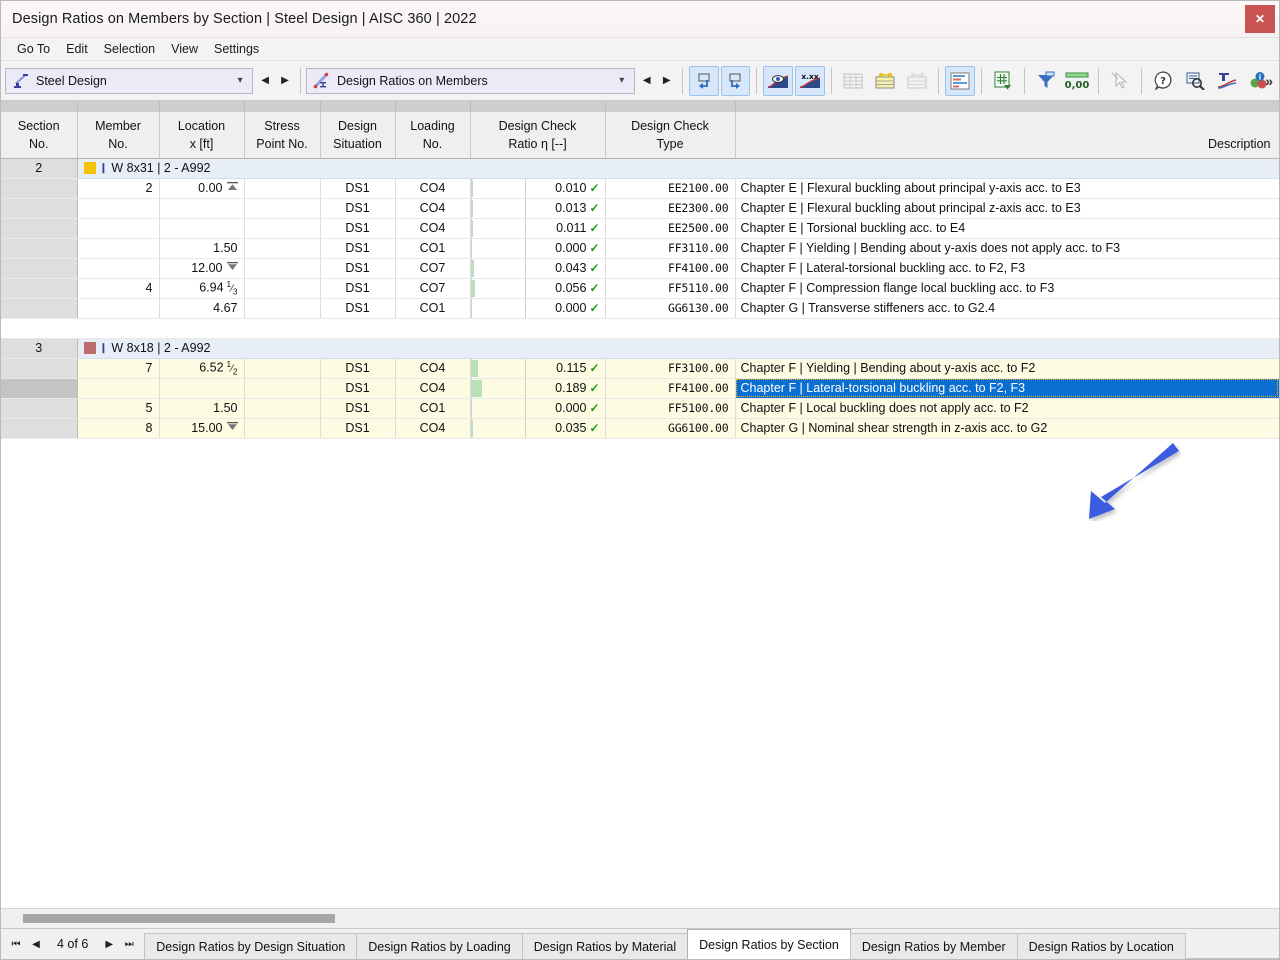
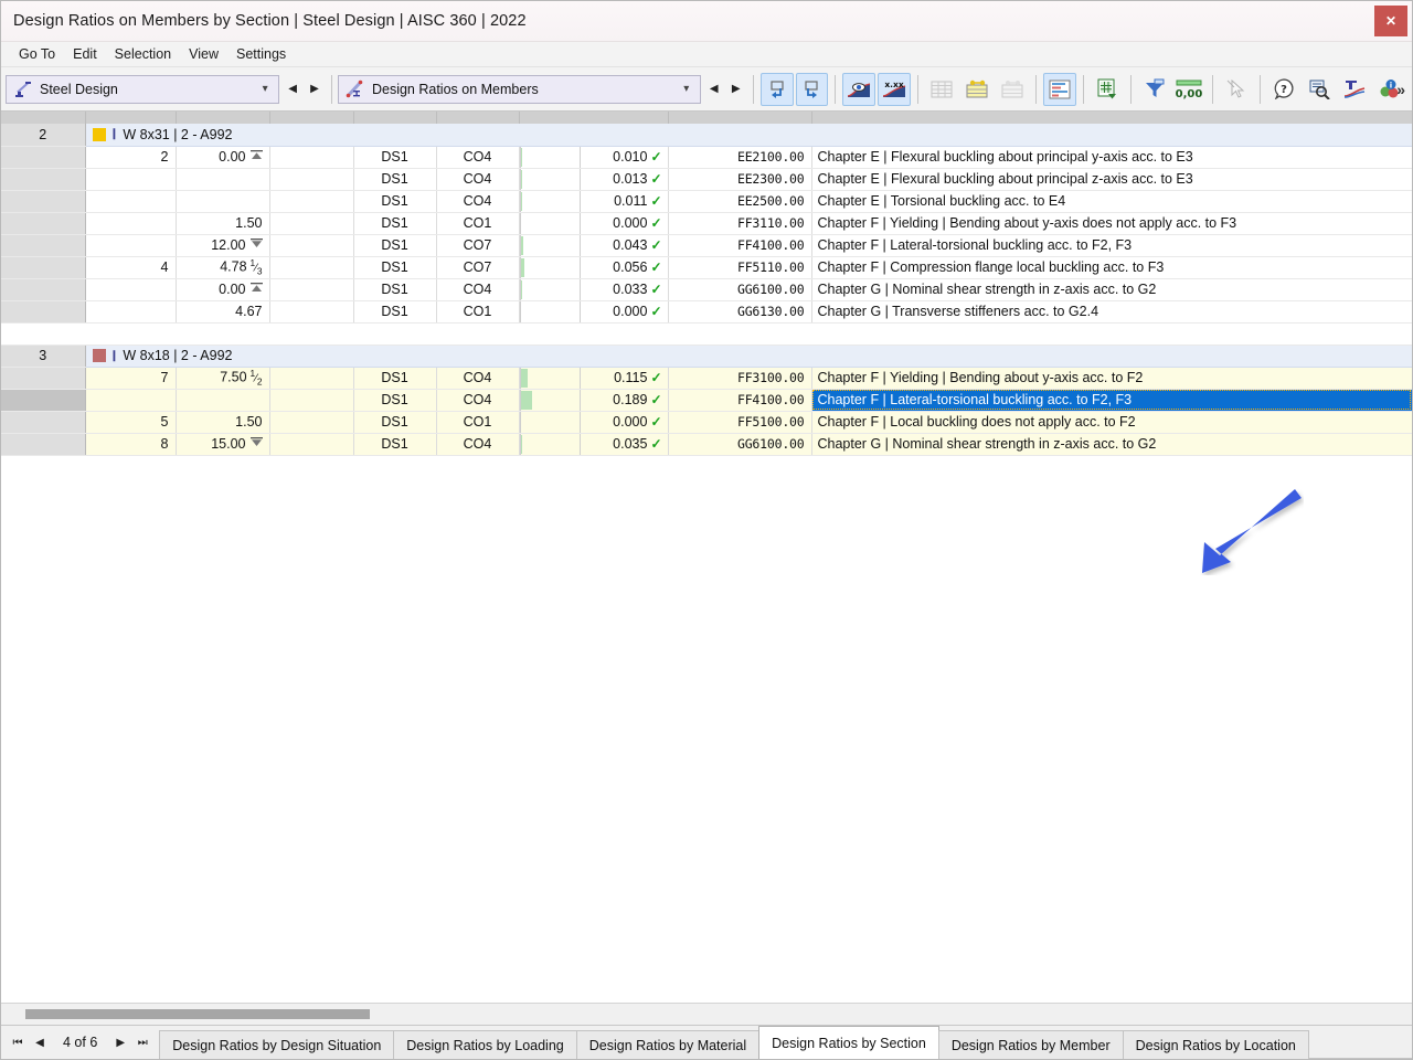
  Design Ratios on Members by Section | Steel Design | AISC 360 | 2022
  ✕
  Go To
  Edit
  Selection
  View
  Settings
  Steel Design
  ▾
  ◀
  ▶
  Design Ratios on Members
  ▾
  ◀
  ▶
  x.xx
  0,00
  ?
  i
  »
- Section No.	Member No.	Location x [ft]	Stress Point No.	Design Situation	Loading No.	Design Check Ratio η [--]	Design Check Type	Description
  2	Ⅰ W 8x31 | 2 - A992
  	2	0.00		DS1	CO4	0.010 ✓	EE2100.00	Chapter E | Flexural buckling about principal y-axis acc. to E3
  				DS1	CO4	0.013 ✓	EE2300.00	Chapter E | Flexural buckling about principal z-axis acc. to E3
  				DS1	CO4	0.011 ✓	EE2500.00	Chapter E | Torsional buckling acc. to E4
  		1.50		DS1	CO1	0.000 ✓	FF3110.00	Chapter F | Yielding | Bending about y-axis does not apply acc. to F3
  		12.00		DS1	CO7	0.043 ✓	FF4100.00	Chapter F | Lateral-torsional buckling acc. to F2, F3
- 	4	6.94 1⁄3		DS1	CO7	0.056 ✓	FF5110.00	Chapter F | Compression flange local buckling acc. to F3
+ 	4	4.78 1⁄3		DS1	CO7	0.056 ✓	FF5110.00	Chapter F | Compression flange local buckling acc. to F3
+ 		0.00		DS1	CO4	0.033 ✓	GG6100.00	Chapter G | Nominal shear strength in z-axis acc. to G2
  		4.67		DS1	CO1	0.000 ✓	GG6130.00	Chapter G | Transverse stiffeners acc. to G2.4
  3	Ⅰ W 8x18 | 2 - A992
- 	7	6.52 1⁄2		DS1	CO4	0.115 ✓	FF3100.00	Chapter F | Yielding | Bending about y-axis acc. to F2
+ 	7	7.50 1⁄2		DS1	CO4	0.115 ✓	FF3100.00	Chapter F | Yielding | Bending about y-axis acc. to F2
  				DS1	CO4	0.189 ✓	FF4100.00	Chapter F | Lateral-torsional buckling acc. to F2, F3
  	5	1.50		DS1	CO1	0.000 ✓	FF5100.00	Chapter F | Local buckling does not apply acc. to F2
  	8	15.00		DS1	CO4	0.035 ✓	GG6100.00	Chapter G | Nominal shear strength in z-axis acc. to G2
  ⏮
  ◀
  4 of 6
  ▶
  ⏭
  Design Ratios by Design Situation
  Design Ratios by Loading
  Design Ratios by Material
  Design Ratios by Section
  Design Ratios by Member
  Design Ratios by Location
